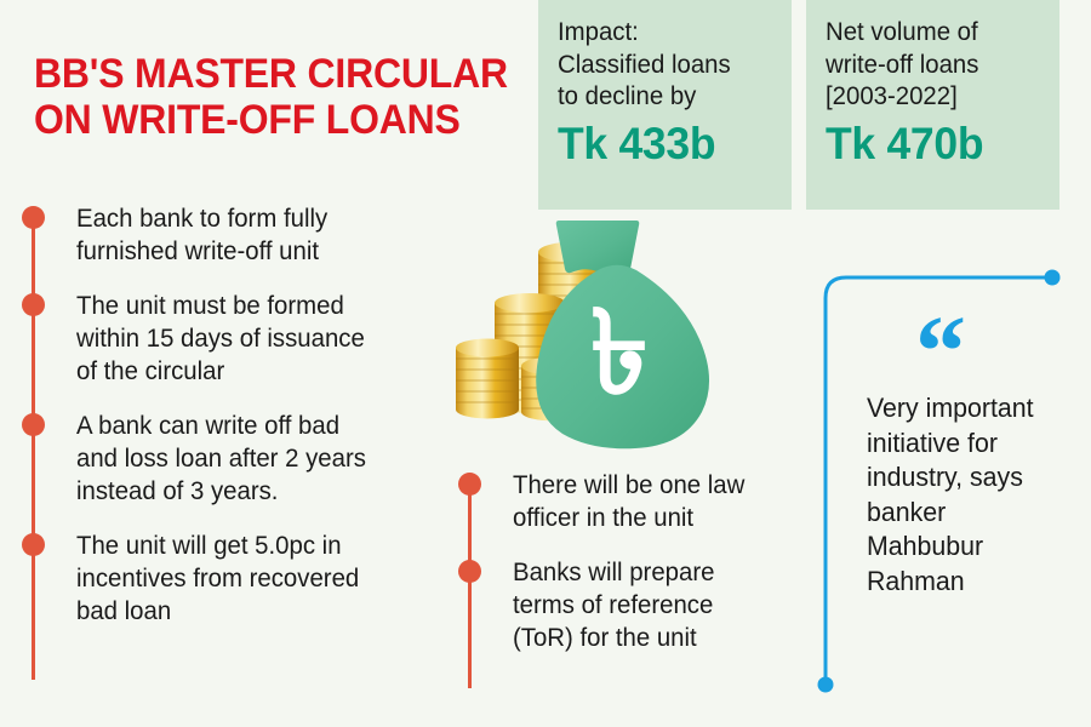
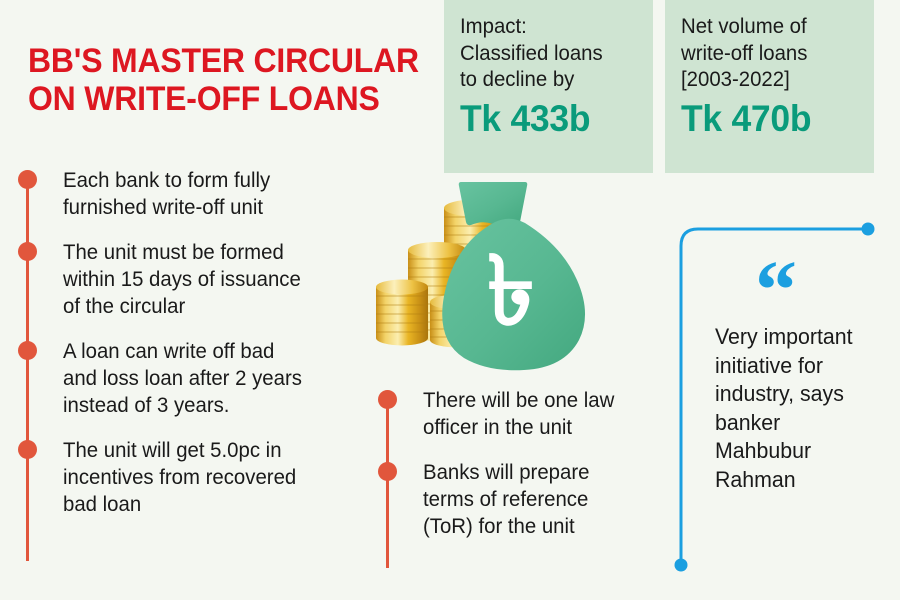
  BB'S MASTER CIRCULAR
  ON WRITE-OFF LOANS
  Impact:
  Classified loans
  to decline by
  Tk 433b
  Net volume of
  write-off loans
  [2003-2022]
  Tk 470b
  Each bank to form fully
  furnished write-off unit
  The unit must be formed
  within 15 days of issuance
  of the circular
- A bank can write off bad
+ A loan can write off bad
  and loss loan after 2 years
  instead of 3 years.
  The unit will get 5.0pc in
  incentives from recovered
  bad loan
  There will be one law
  officer in the unit
  Banks will prepare
  terms of reference
  (ToR) for the unit
  ৳
  “
  Very important
  initiative for
  industry, says
  banker
  Mahbubur
  Rahman
